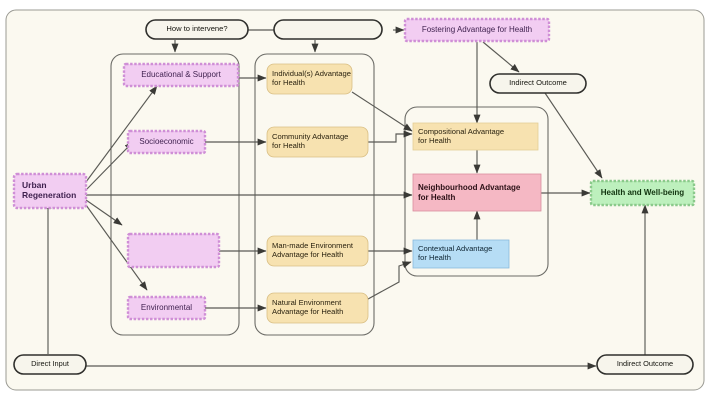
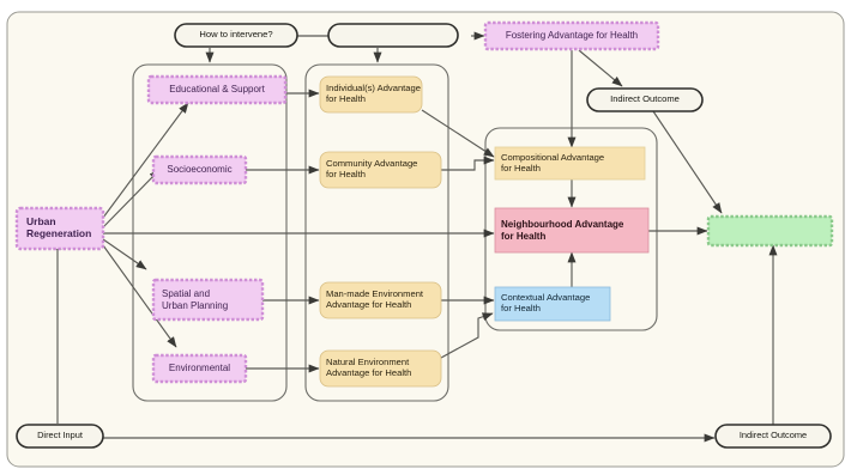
  Urban
  Regeneration
  Educational & Support
  Socioeconomic
+ Spatial and
+ Urban Planning
  Environmental
  Individual(s) Advantage
  for Health
  Community Advantage
  for Health
  Man-made Environment
  Advantage for Health
  Natural Environment
  Advantage for Health
  Compositional Advantage
  for Health
  Neighbourhood Advantage
  for Health
  Contextual Advantage
  for Health
  Fostering Advantage for Health
- Health and Well-being
  How to intervene?
  Indirect Outcome
  Direct Input
  Indirect Outcome
